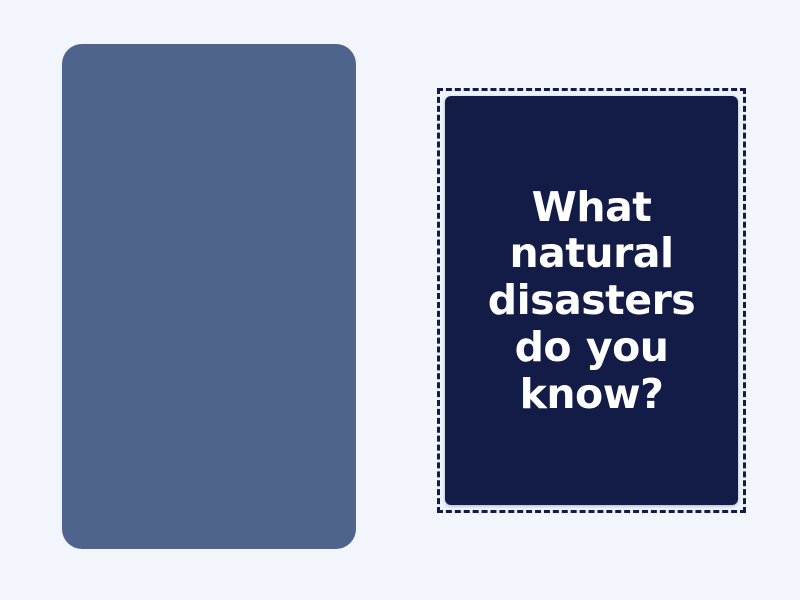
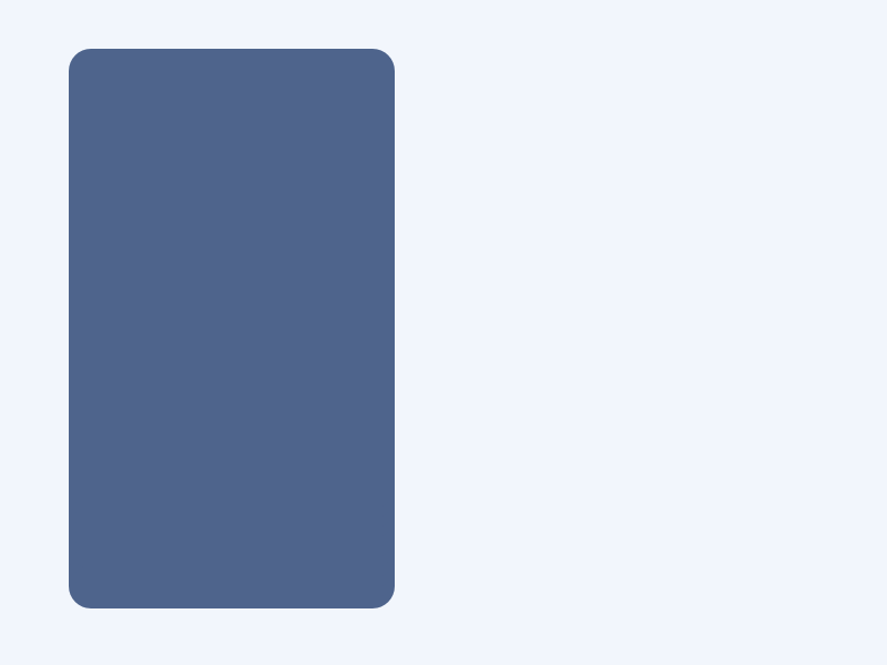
- What natural disasters do you know?
